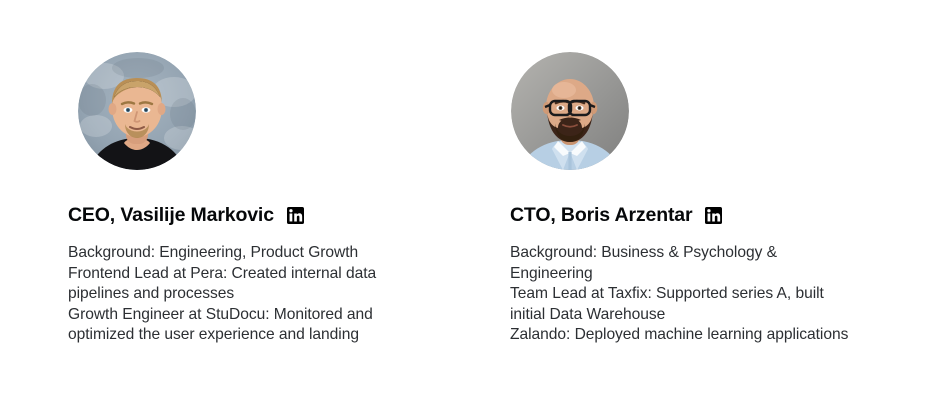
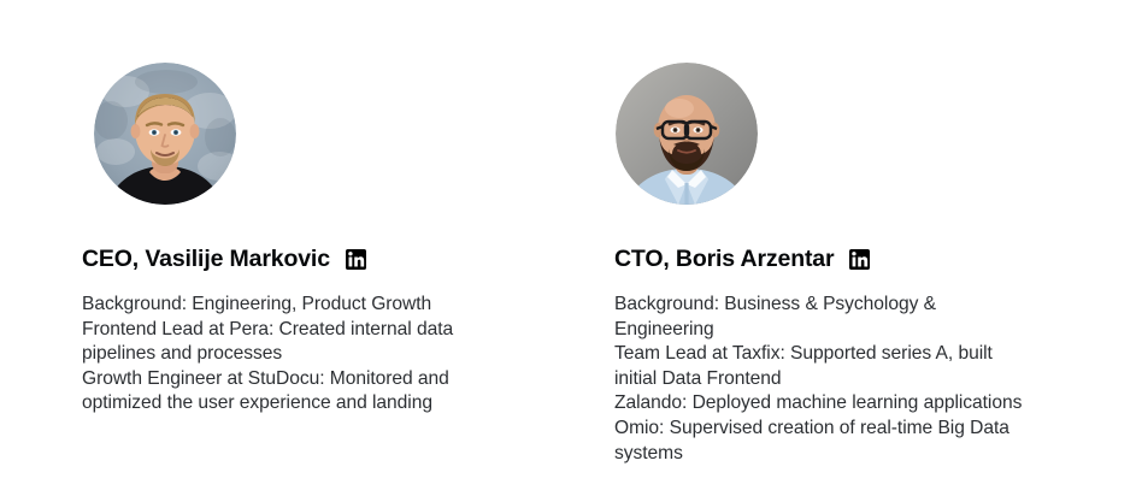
  CEO, Vasilije Markovic
  Background: Engineering, Product Growth
  Frontend Lead at Pera: Created internal data pipelines and processes
  Growth Engineer at StuDocu: Monitored and optimized the user experience and landing
  CTO, Boris Arzentar
  Background: Business & Psychology & Engineering
- Team Lead at Taxfix: Supported series A, built initial Data Warehouse
+ Team Lead at Taxfix: Supported series A, built initial Data Frontend
  Zalando: Deployed machine learning applications
+ Omio: Supervised creation of real-time Big Data systems
